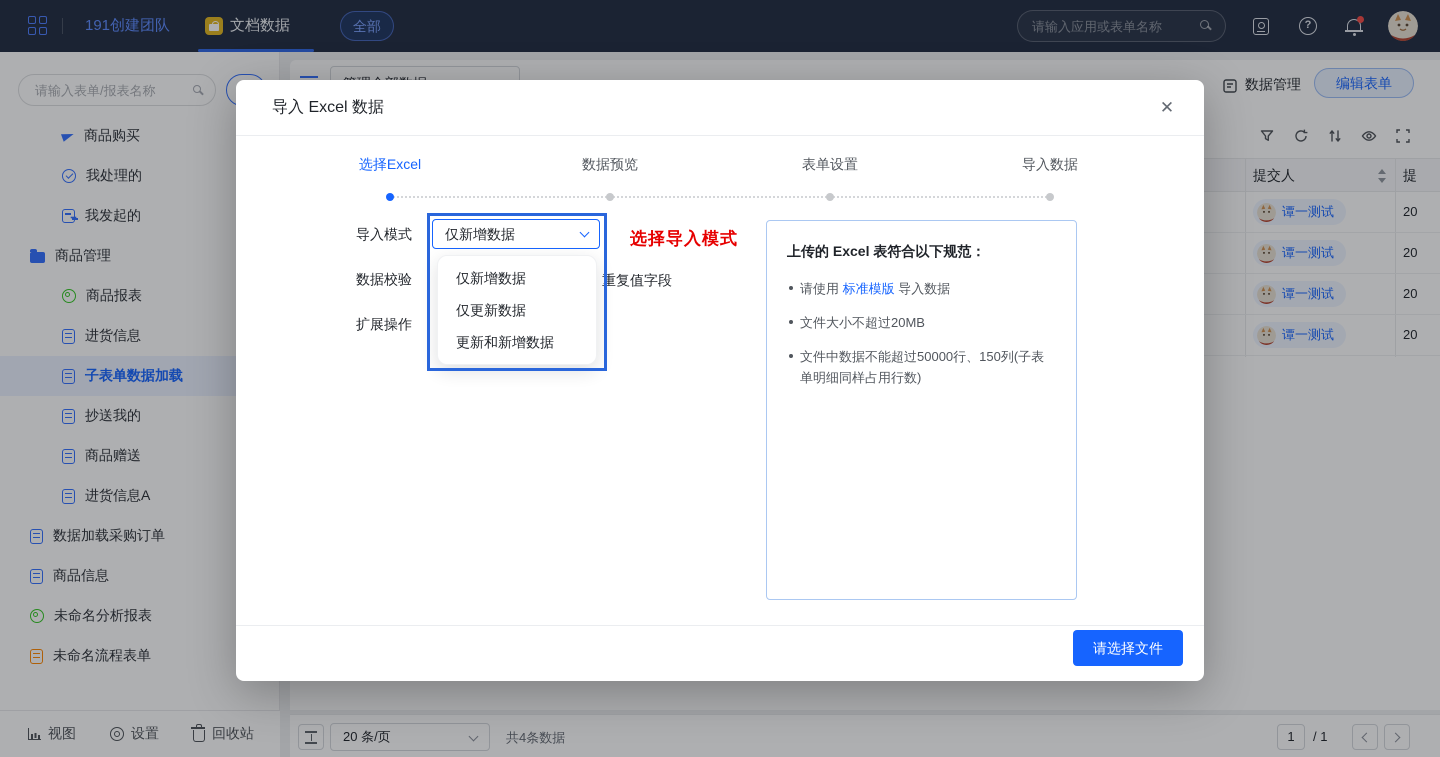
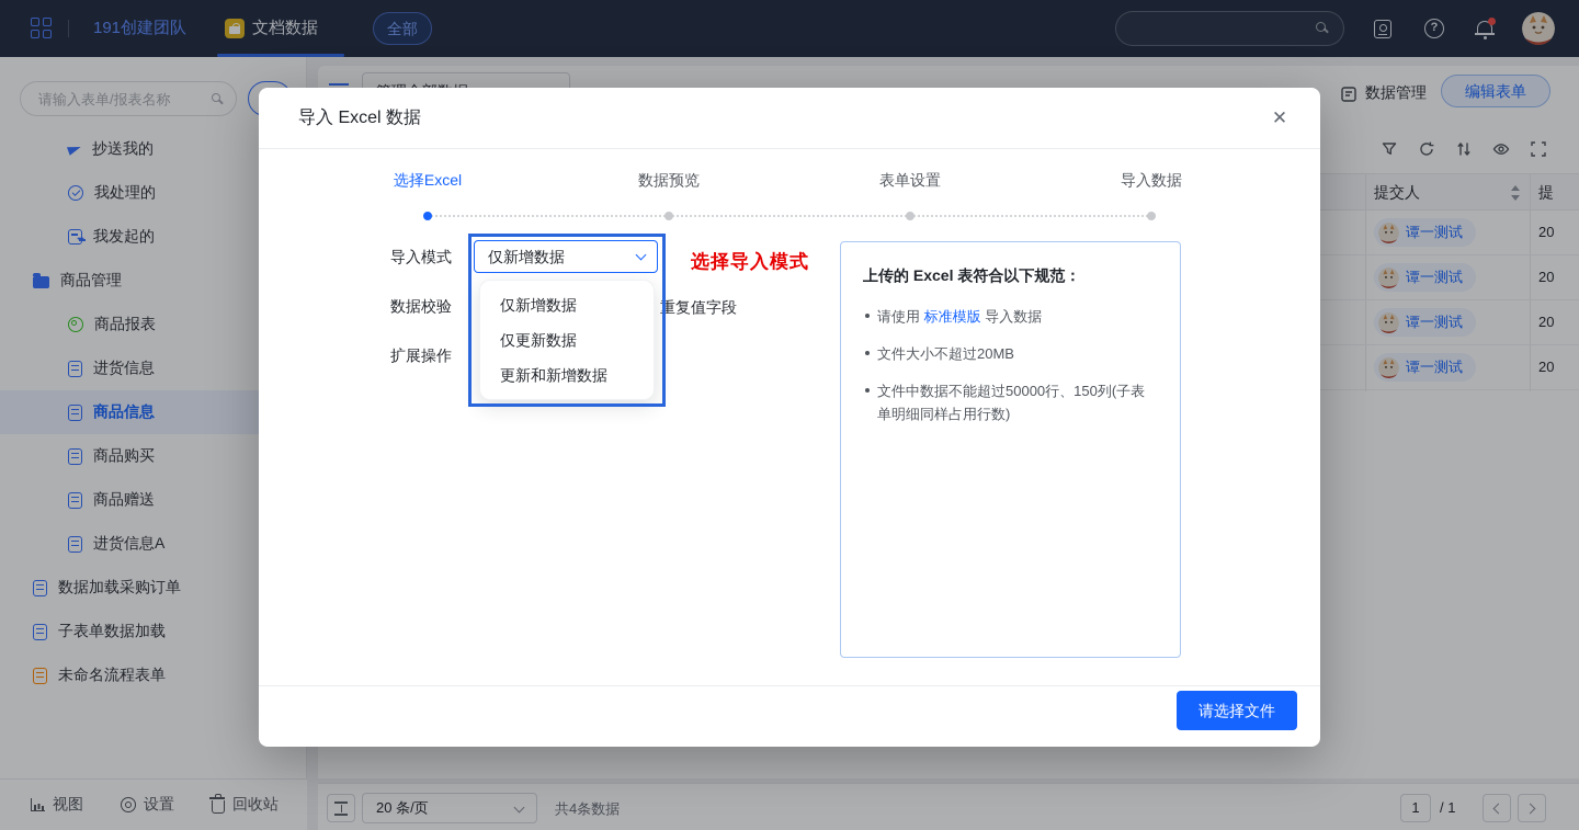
  191创建团队
  文档数据
  全部
- 请输入应用或表单名称
  请输入表单/报表名称
- 商品购买
+ 抄送我的
  我处理的
  我发起的
  商品管理
  商品报表
  进货信息
- 子表单数据加载
+ 商品信息
- 抄送我的
+ 商品购买
  商品赠送
  进货信息A
  数据加载采购订单
- 商品信息
+ 子表单数据加载
- 未命名分析报表
  未命名流程表单
  视图
  设置
  回收站
  数据管理
  编辑表单
  提交人
  提
  谭一测试
  20
  谭一测试
  20
  谭一测试
  20
  谭一测试
  20
  20 条/页
  共4条数据
  1
  / 1
  导入 Excel 数据
  ✕
  选择Excel
  数据预览
  表单设置
  导入数据
  导入模式
  数据校验
  扩展操作
  重复值字段
  仅新增数据
  仅新增数据
  仅更新数据
  更新和新增数据
  选择导入模式
  上传的 Excel 表符合以下规范：
  请使用 标准模版 导入数据
  文件大小不超过20MB
  文件中数据不能超过50000行、150列(子表单明细同样占用行数)
  请选择文件
